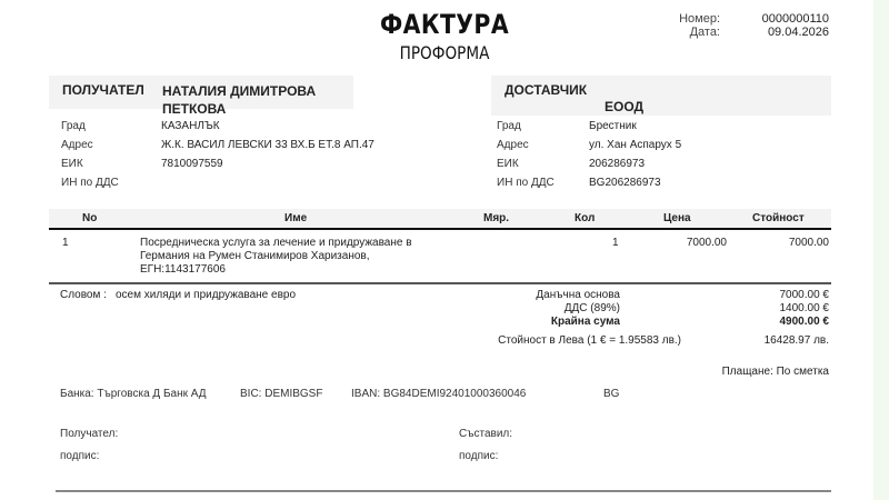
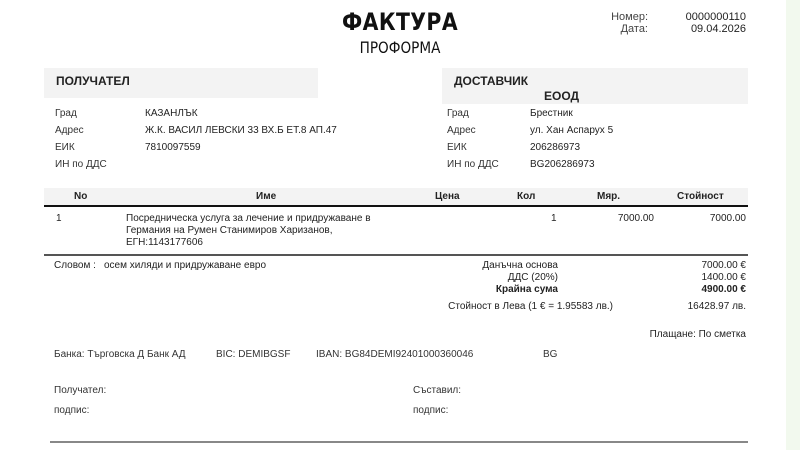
  ФАКТУРА
  ПРОФОРМА
  Номер:
  0000000110
  Дата:
  09.04.2026
  ПОЛУЧАТЕЛ
- НАТАЛИЯ ДИМИТРОВА ПЕТКОВА
  Град
  КАЗАНЛЪК
  Адрес
  Ж.К. ВАСИЛ ЛЕВСКИ 33 ВХ.Б ЕТ.8 АП.47
  ЕИК
  7810097559
  ИН по ДДС
  ДОСТАВЧИК
  ЕООД
  Град
  Брестник
  Адрес
  ул. Хан Аспарух 5
  ЕИК
  206286973
  ИН по ДДС
  BG206286973
  No
  Име
- Мяр.
+ Цена
  Кол
- Цена
+ Мяр.
  Стойност
  1
  Посредническа услуга за лечение и придружаване в
  Германия на Румен Станимиров Харизанов,
  ЕГН:1143177606
  1
  7000.00
  7000.00
  Словом :
  осем хиляди и придружаване евро
  Данъчна основа
  7000.00 €
- ДДС (89%)
+ ДДС (20%)
  1400.00 €
  Крайна сума
  4900.00 €
  Стойност в Лева (1 € = 1.95583 лв.)
  16428.97 лв.
  Плащане: По сметка
  Банка: Търговска Д Банк АД
  BIC: DEMIBGSF
  IBAN: BG84DEMI92401000360046
  BG
  Получател:
  подпис:
  Съставил:
  подпис:
